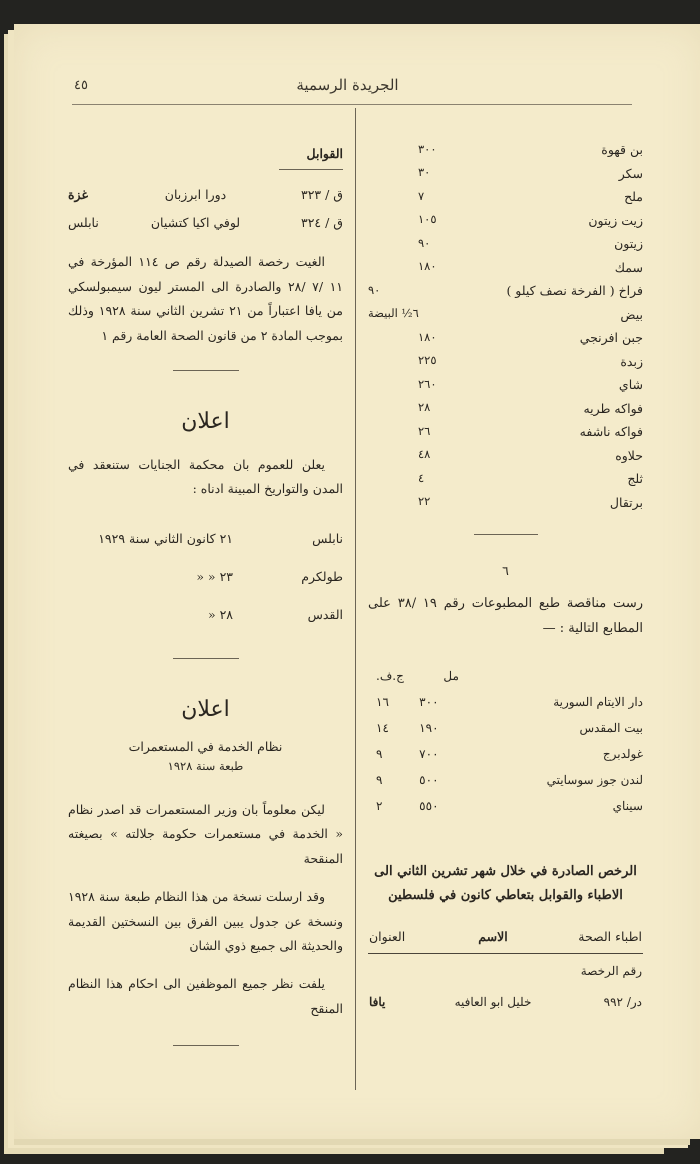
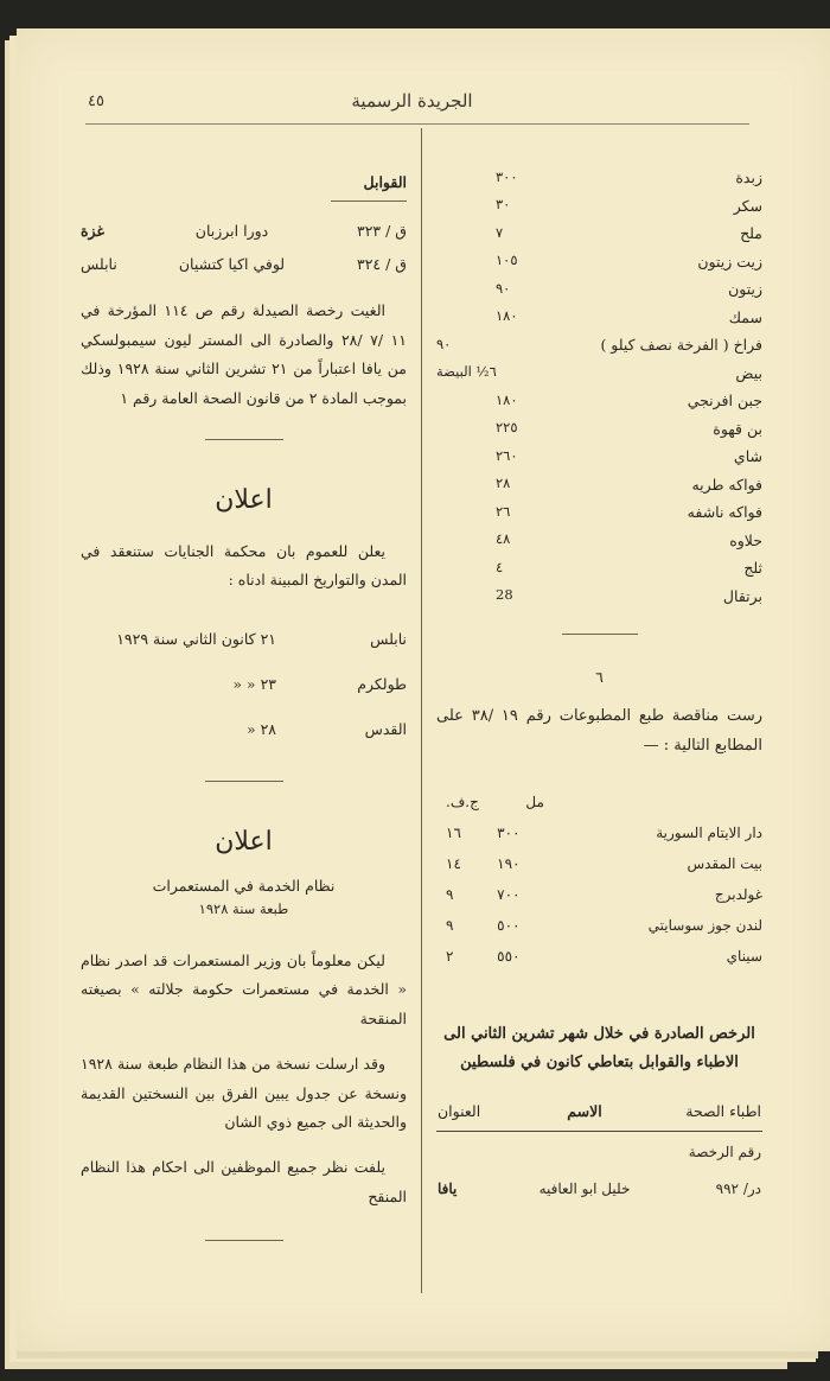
  الجريدة الرسمية
  ٤٥
- بن قهوة
+ زبدة
  ٣٠٠
  سكر
  ٣٠
  ملح
  ٧
  زيت زيتون
  ١٠٥
  زيتون
  ٩٠
  سمك
  ١٨٠
  فراخ ( الفرخة نصف كيلو )
  ٩٠
  بيض
  ٦½ البيضة
  جبن افرنجي
  ١٨٠
- زبدة
+ بن قهوة
  ٢٢٥
  شاي
  ٢٦٠
  فواكه طريه
  ٢٨
  فواكه ناشفه
  ٢٦
  حلاوه
  ٤٨
  ثلج
  ٤
  برتقال
- ٢٢
+ 28
  ٦
  رست مناقصة طبع المطبوعات رقم ١٩ /٣٨ على المطابع التالية : —
  	مل	ج.ف.
  دار الايتام السورية	٣٠٠	١٦
  بيت المقدس	١٩٠	١٤
  غولدبرج	٧٠٠	٩
  لندن جوز سوسايتي	٥٠٠	٩
  سيناي	٥٥٠	٢
  الرخص الصادرة في خلال شهر تشرين الثاني الى الاطباء والقوابل بتعاطي كانون في فلسطين
  اطباء الصحة	الاسم	العنوان
  رقم الرخصة
  در/ ٩٩٢	خليل ابو العافيه	يافا
  القوابل
  ق / ٣٢٣
  دورا ابرزبان
  غزة
  ق / ٣٢٤
  لوفي اكيا كتشيان
  نابلس
  الغيت رخصة الصيدلة رقم ص ١١٤ المؤرخة في ١١ /٧ /٢٨ والصادرة الى المستر ليون سيمبولسكي من يافا اعتباراً من ٢١ تشرين الثاني سنة ١٩٢٨ وذلك بموجب المادة ٢ من قانون الصحة العامة رقم ١
  اعلان
  يعلن للعموم بان محكمة الجنايات ستنعقد في المدن والتواريخ المبينة ادناه :
  نابلس
  ٢١ كانون الثاني سنة ١٩٢٩
  طولكرم
  ٢٣ « «
  القدس
  ٢٨ «
  اعلان
  نظام الخدمة في المستعمرات
  طبعة سنة ١٩٢٨
  ليكن معلوماً بان وزير المستعمرات قد اصدر نظام « الخدمة في مستعمرات حكومة جلالته » بصيغته المنقحة
  وقد ارسلت نسخة من هذا النظام طبعة سنة ١٩٢٨ ونسخة عن جدول يبين الفرق بين النسختين القديمة والحديثة الى جميع ذوي الشان
  يلفت نظر جميع الموظفين الى احكام هذا النظام المنقح
